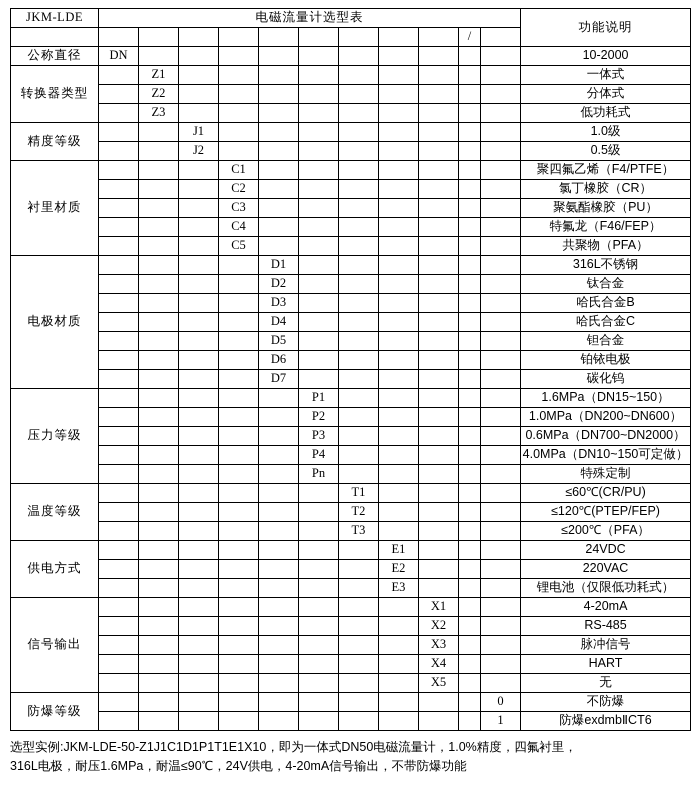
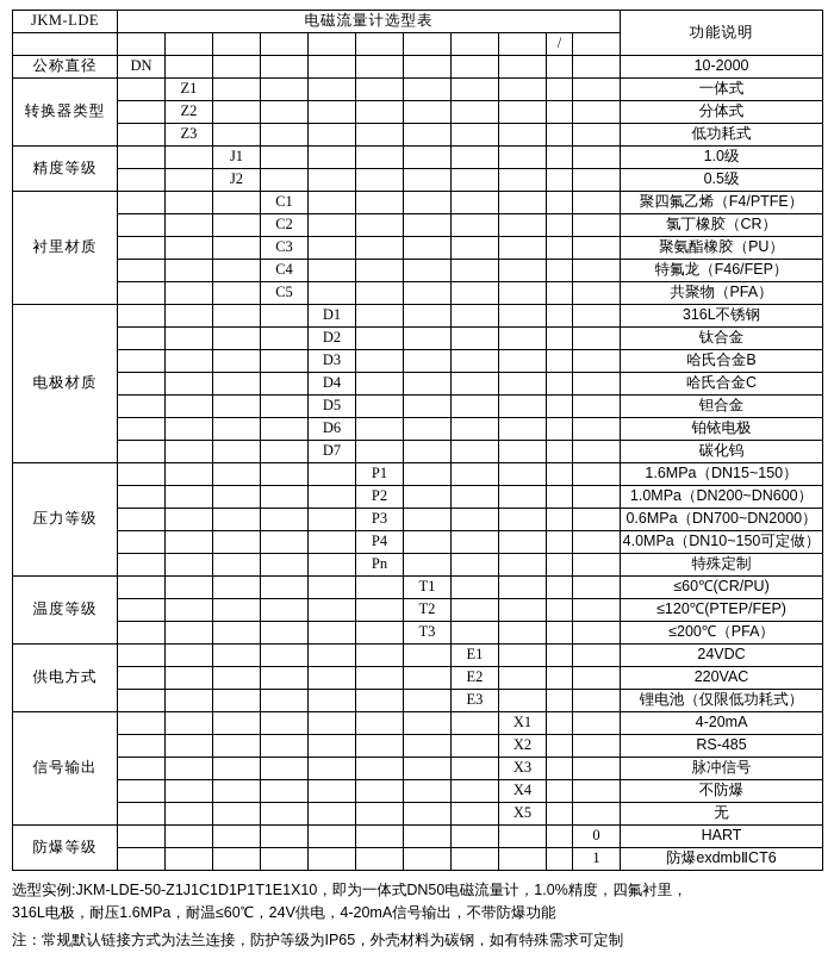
  JKM-LDE	电磁流量计选型表	功能说明
  										/
  公称直径	DN											10-2000
  转换器类型		Z1										一体式
  	Z2										分体式
  	Z3										低功耗式
  精度等级			J1									1.0级
  		J2									0.5级
  衬里材质				C1								聚四氟乙烯（F4/PTFE）
  			C2								氯丁橡胶（CR）
  			C3								聚氨酯橡胶（PU）
  			C4								特氟龙（F46/FEP）
  			C5								共聚物（PFA）
  电极材质					D1							316L不锈钢
  				D2							钛合金
  				D3							哈氏合金B
  				D4							哈氏合金C
  				D5							钽合金
  				D6							铂铱电极
  				D7							碳化钨
  压力等级						P1						1.6MPa（DN15~150）
  					P2						1.0MPa（DN200~DN600）
  					P3						0.6MPa（DN700~DN2000）
  					P4						4.0MPa（DN10~150可定做）
  					Pn						特殊定制
  温度等级							T1					≤60℃(CR/PU)
  						T2					≤120℃(PTEP/FEP)
  						T3					≤200℃（PFA）
  供电方式								E1				24VDC
  							E2				220VAC
  							E3				锂电池（仅限低功耗式）
  信号输出									X1			4-20mA
  								X2			RS-485
  								X3			脉冲信号
- 								X4			HART
+ 								X4			不防爆
  								X5			无
- 防爆等级											0	不防爆
+ 防爆等级											0	HART
  										1	防爆exdmbⅡCT6
  选型实例:JKM-LDE-50-Z1J1C1D1P1T1E1X10，即为一体式DN50电磁流量计，1.0%精度，四氟衬里，
- 316L电极，耐压1.6MPa，耐温≤90℃，24V供电，4-20mA信号输出，不带防爆功能
+ 316L电极，耐压1.6MPa，耐温≤60℃，24V供电，4-20mA信号输出，不带防爆功能
+ 注：常规默认链接方式为法兰连接，防护等级为IP65，外壳材料为碳钢，如有特殊需求可定制
